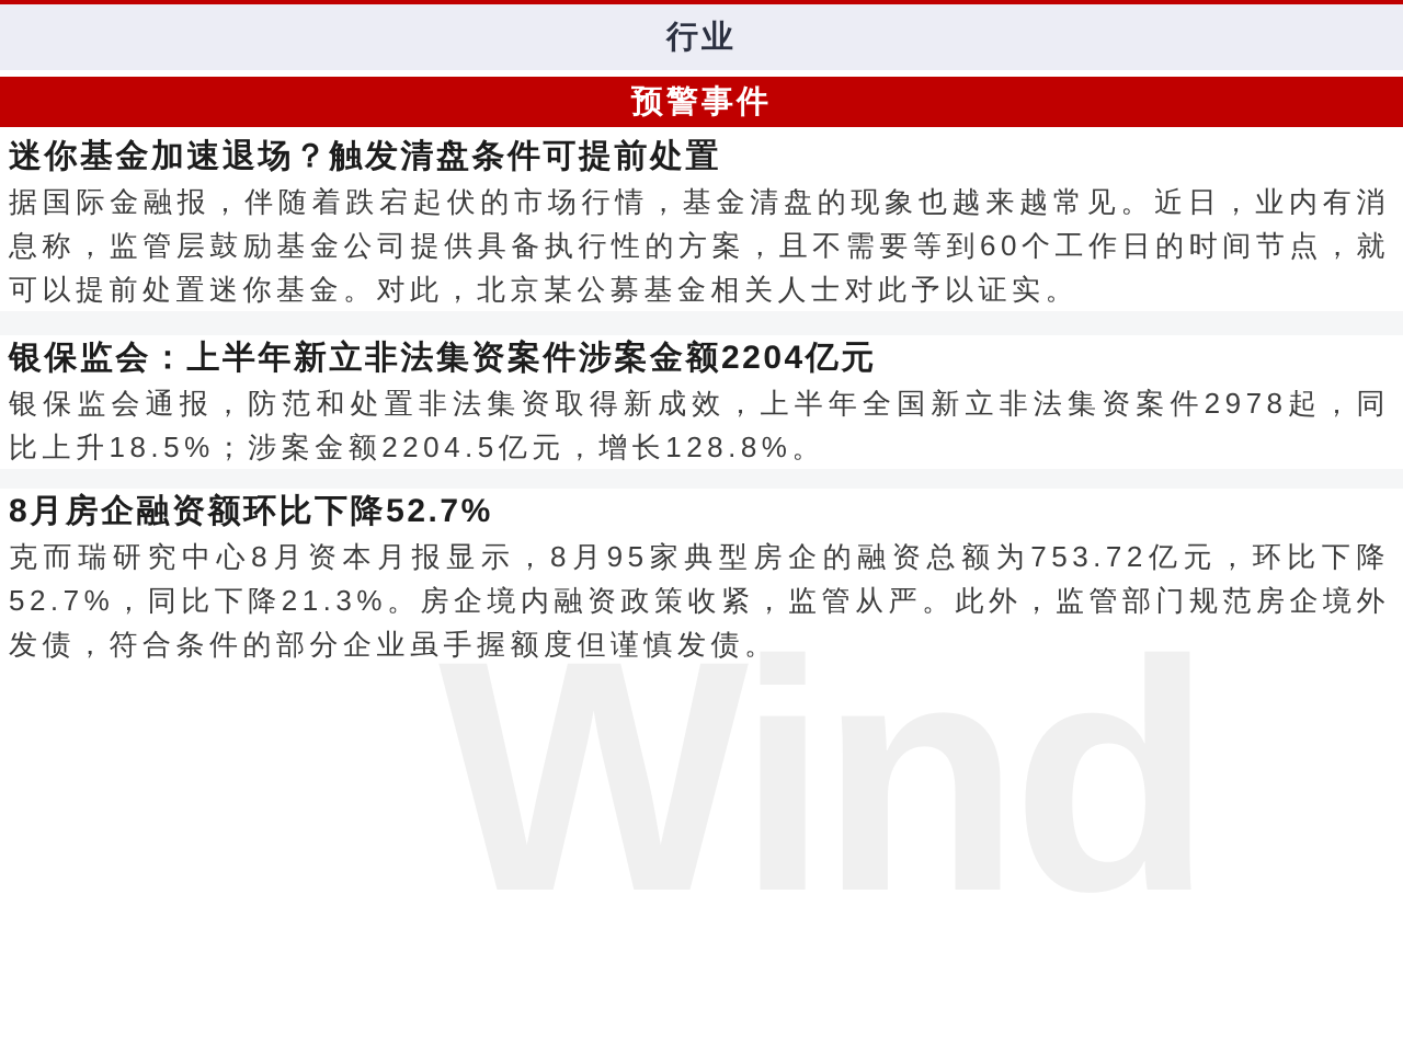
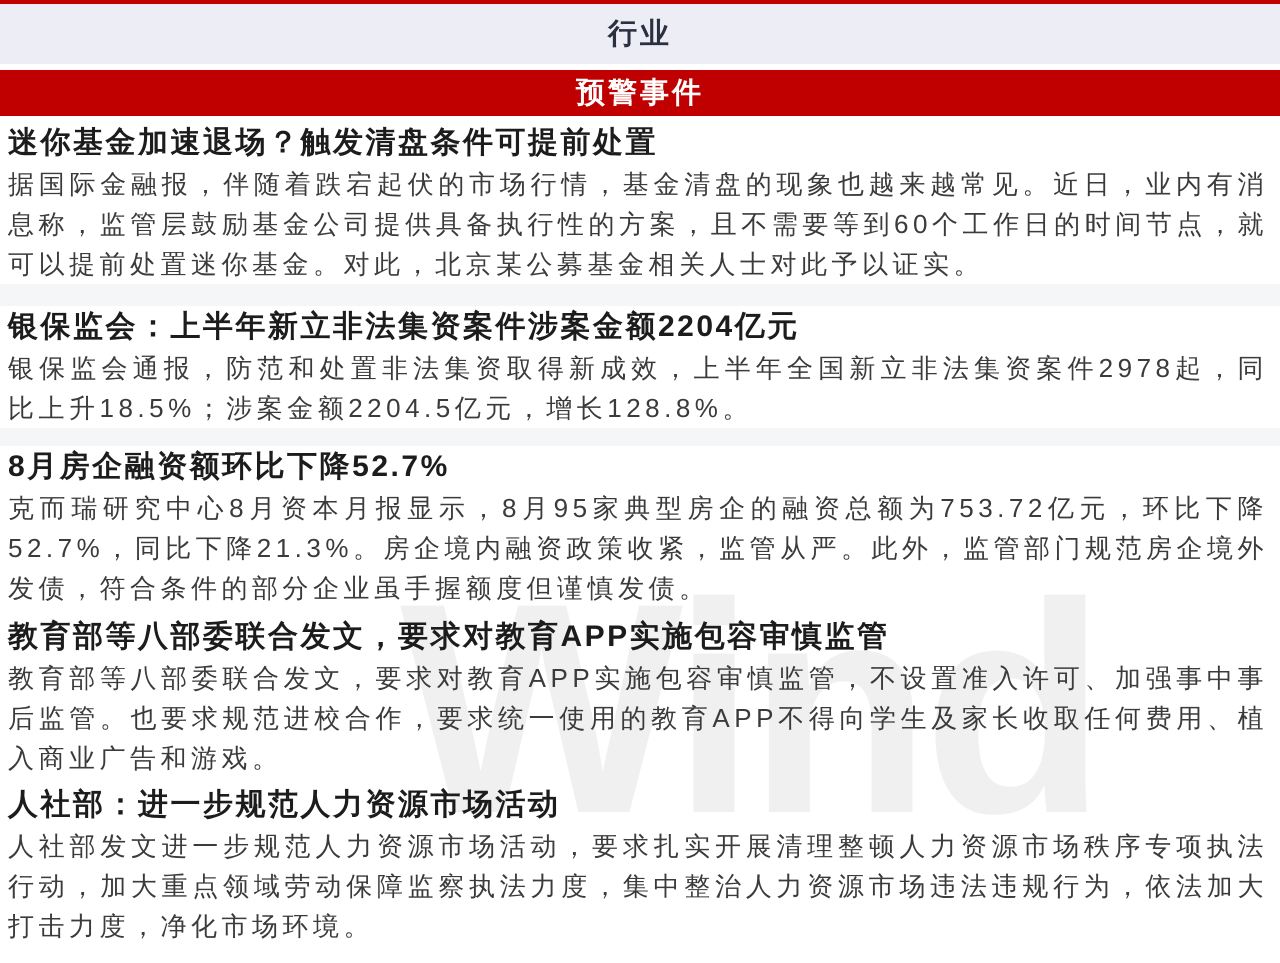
  行业
  预警事件
  Wind
  迷你基金加速退场？触发清盘条件可提前处置
  据国际金融报，伴随着跌宕起伏的市场行情，基金清盘的现象也越来越常见。近日，业内有消息称，监管层鼓励基金公司提供具备执行性的方案，且不需要等到60个工作日的时间节点，就可以提前处置迷你基金。对此，北京某公募基金相关人士对此予以证实。
  银保监会：上半年新立非法集资案件涉案金额2204亿元
  银保监会通报，防范和处置非法集资取得新成效，上半年全国新立非法集资案件2978起，同比上升18.5%；涉案金额2204.5亿元，增长128.8%。
  8月房企融资额环比下降52.7%
  克而瑞研究中心8月资本月报显示，8月95家典型房企的融资总额为753.72亿元，环比下降52.7%，同比下降21.3%。房企境内融资政策收紧，监管从严。此外，监管部门规范房企境外发债，符合条件的部分企业虽手握额度但谨慎发债。
+ 教育部等八部委联合发文，要求对教育APP实施包容审慎监管
+ 教育部等八部委联合发文，要求对教育APP实施包容审慎监管，不设置准入许可、加强事中事后监管。也要求规范进校合作，要求统一使用的教育APP不得向学生及家长收取任何费用、植入商业广告和游戏。
+ 人社部：进一步规范人力资源市场活动
+ 人社部发文进一步规范人力资源市场活动，要求扎实开展清理整顿人力资源市场秩序专项执法行动，加大重点领域劳动保障监察执法力度，集中整治人力资源市场违法违规行为，依法加大打击力度，净化市场环境。
